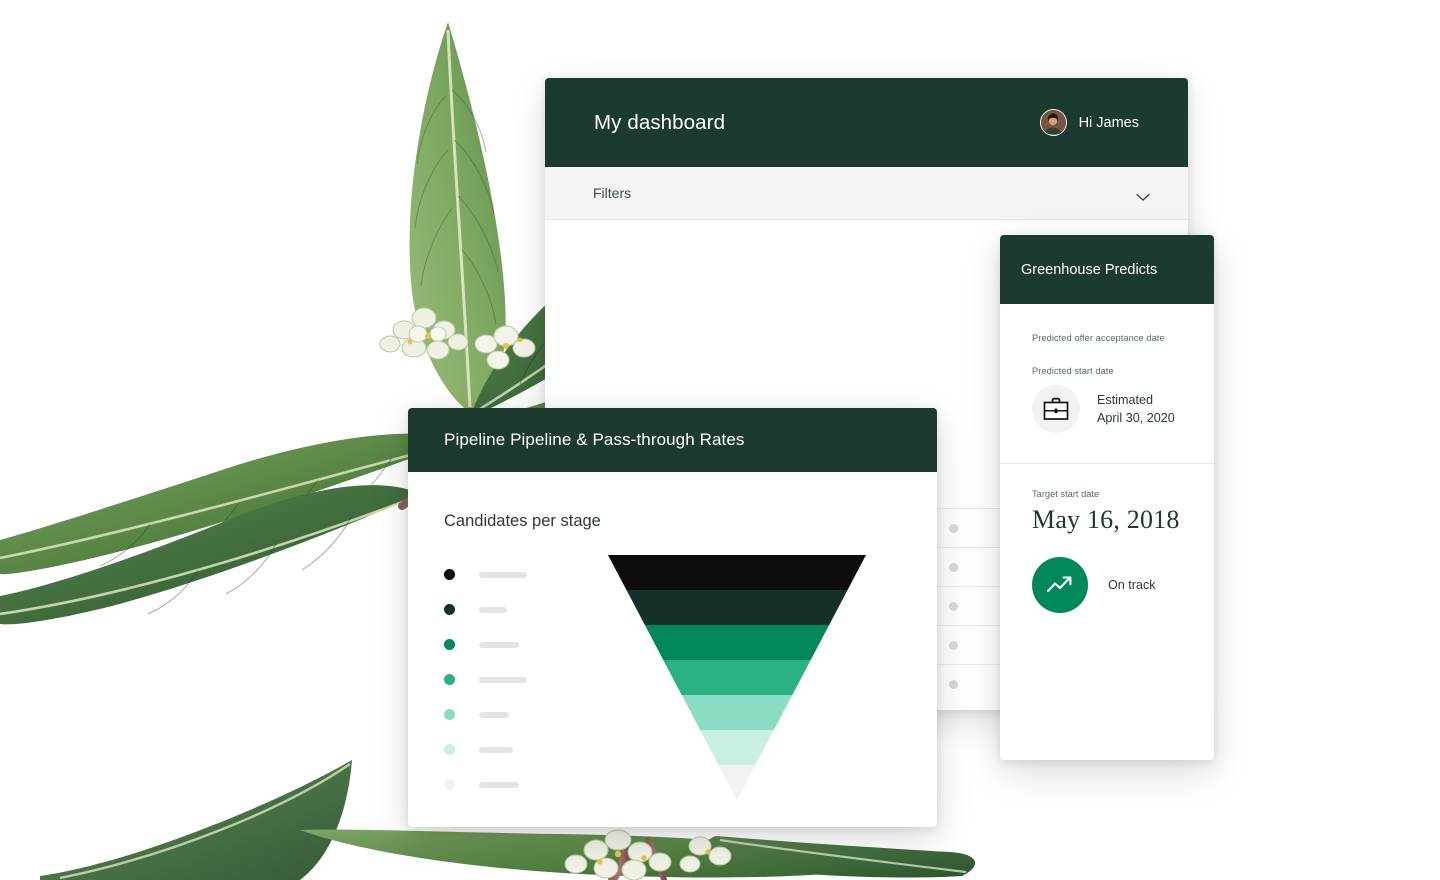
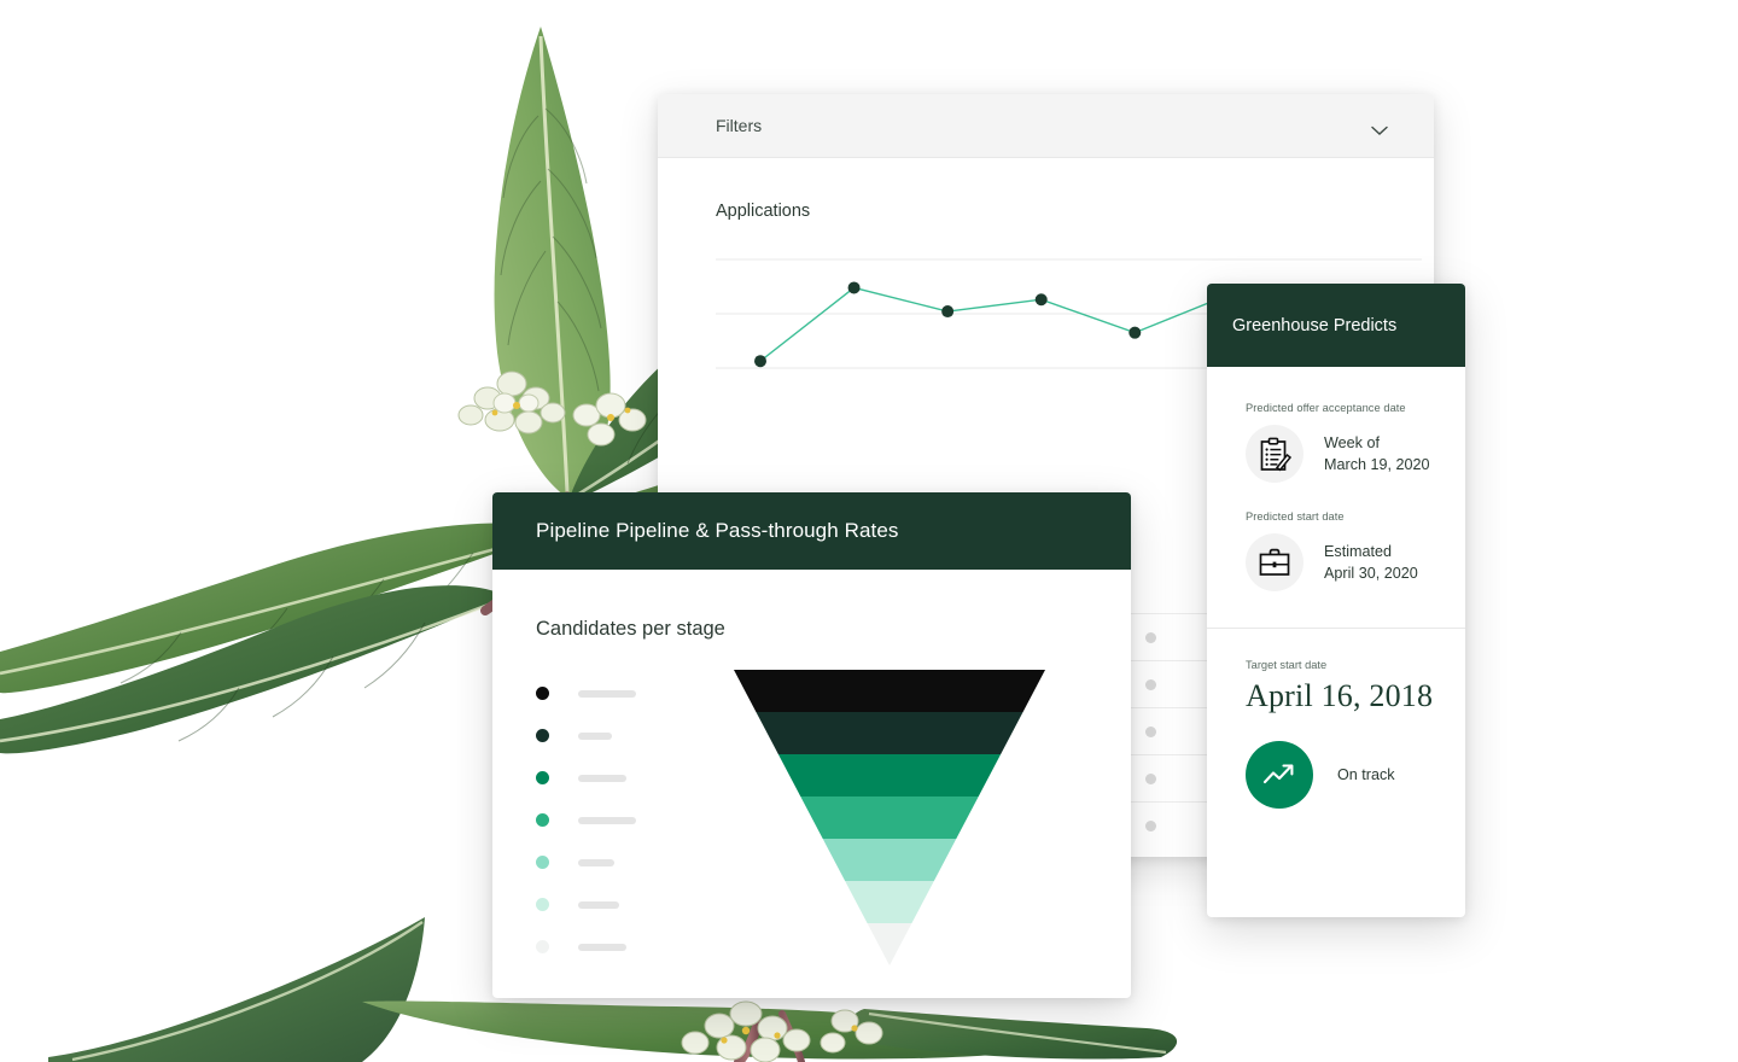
- My dashboard
- Hi James
  Filters
+ Applications
  Pipeline Pipeline & Pass-through Rates
  Candidates per stage
  Greenhouse Predicts
  Predicted offer acceptance date
+ Week of
+ March 19, 2020
  Predicted start date
  Estimated
  April 30, 2020
  Target start date
- May 16, 2018
+ April 16, 2018
  On track
